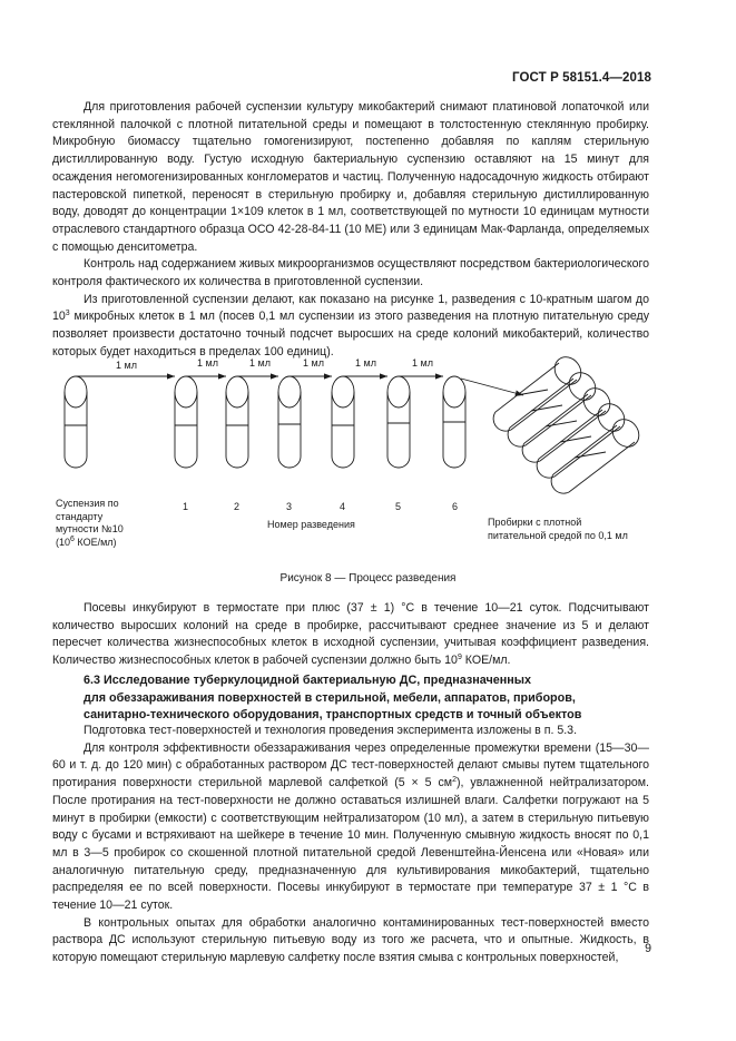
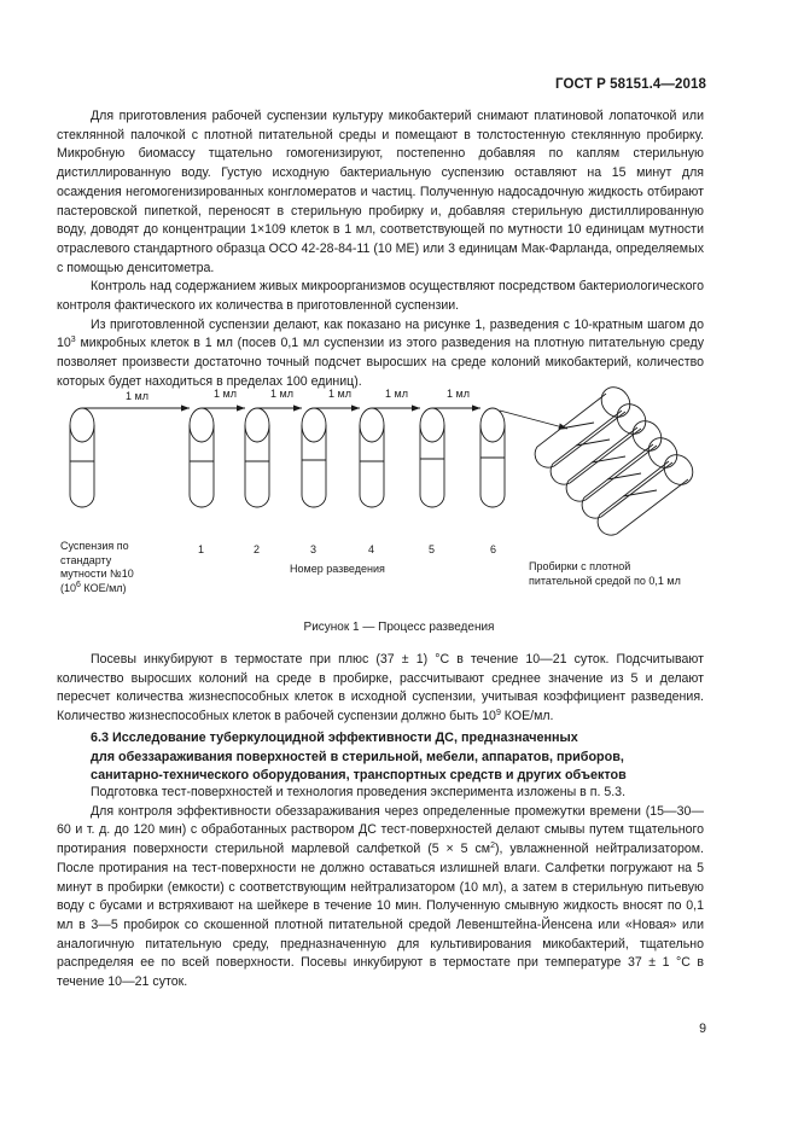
  ГОСТ Р 58151.4—2018
  Для приготовления рабочей суспензии культуру микобактерий снимают платиновой лопаточкой или стеклянной палочкой с плотной питательной среды и помещают в толстостенную стеклянную пробирку. Микробную биомассу тщательно гомогенизируют, постепенно добавляя по каплям стерильную дистиллированную воду. Густую исходную бактериальную суспензию оставляют на 15 минут для осаждения негомогенизированных конгломератов и частиц. Полученную надосадочную жидкость отбирают пастеровской пипеткой, переносят в стерильную пробирку и, добавляя стерильную дистиллированную воду, доводят до концентрации 1×109 клеток в 1 мл, соответствующей по мутности 10 единицам мутности отраслевого стандартного образца ОСО 42-28-84-11 (10 МЕ) или 3 единицам Мак-Фарланда, определяемых с помощью денситометра.
  Контроль над содержанием живых микроорганизмов осуществляют посредством бактериологического контроля фактического их количества в приготовленной суспензии.
  Из приготовленной суспензии делают, как показано на рисунке 1, разведения с 10-кратным шагом до 10 микробных клеток в 1 мл (посев 0,1 мл суспензии из этого разведения на плотную питательную среду позволяет произвести достаточно точный подсчет выросших на среде колоний микобактерий, количество которых будет находиться в пределах 100 единиц).
  1 мл
  1 мл
  1 мл
  1 мл
  1 мл
  1 мл
  Суспензия по
  стандарту
  мутности №10
  (10 КОЕ/мл)
  1
  2
  3
  4
  5
  6
  Номер разведения
  Пробирки с плотной
  питательной средой по 0,1 мл
- Рисунок 8 — Процесс разведения
+ Рисунок 1 — Процесс разведения
  Посевы инкубируют в термостате при плюс (37 ± 1) °С в течение 10—21 суток. Подсчитывают количество выросших колоний на среде в пробирке, рассчитывают среднее значение из 5 и делают пересчет количества жизнеспособных клеток в исходной суспензии, учитывая коэффициент разведения. Количество жизнеспособных клеток в рабочей суспензии должно быть 10 КОЕ/мл.
- 6.3 Исследование туберкулоцидной бактериальную ДС, предназначенных
+ 6.3 Исследование туберкулоцидной эффективности ДС, предназначенных
  для обеззараживания поверхностей в стерильной, мебели, аппаратов, приборов,
- санитарно-технического оборудования, транспортных средств и точный объектов
+ санитарно-технического оборудования, транспортных средств и других объектов
  Подготовка тест-поверхностей и технология проведения эксперимента изложены в п. 5.3.
  Для контроля эффективности обеззараживания через определенные промежутки времени (15—30—60 и т. д. до 120 мин) с обработанных раствором ДС тест-поверхностей делают смывы путем тщательного протирания поверхности стерильной марлевой салфеткой (5 × 5 см ), увлажненной нейтрализатором. После протирания на тест-поверхности не должно оставаться излишней влаги. Салфетки погружают на 5 минут в пробирки (емкости) с соответствующим нейтрализатором (10 мл), а затем в стерильную питьевую воду с бусами и встряхивают на шейкере в течение 10 мин. Полученную смывную жидкость вносят по 0,1 мл в 3—5 пробирок со скошенной плотной питательной средой Левенштейна-Йенсена или «Новая» или аналогичную питательную среду, предназначенную для культивирования микобактерий, тщательно распределяя ее по всей поверхности. Посевы инкубируют в термостате при температуре 37 ± 1 °С в течение 10—21 суток.
- В контрольных опытах для обработки аналогично контаминированных тест-поверхностей вместо раствора ДС используют стерильную питьевую воду из того же расчета, что и опытные. Жидкость, в которую помещают стерильную марлевую салфетку после взятия смыва с контрольных поверхностей,
  9
